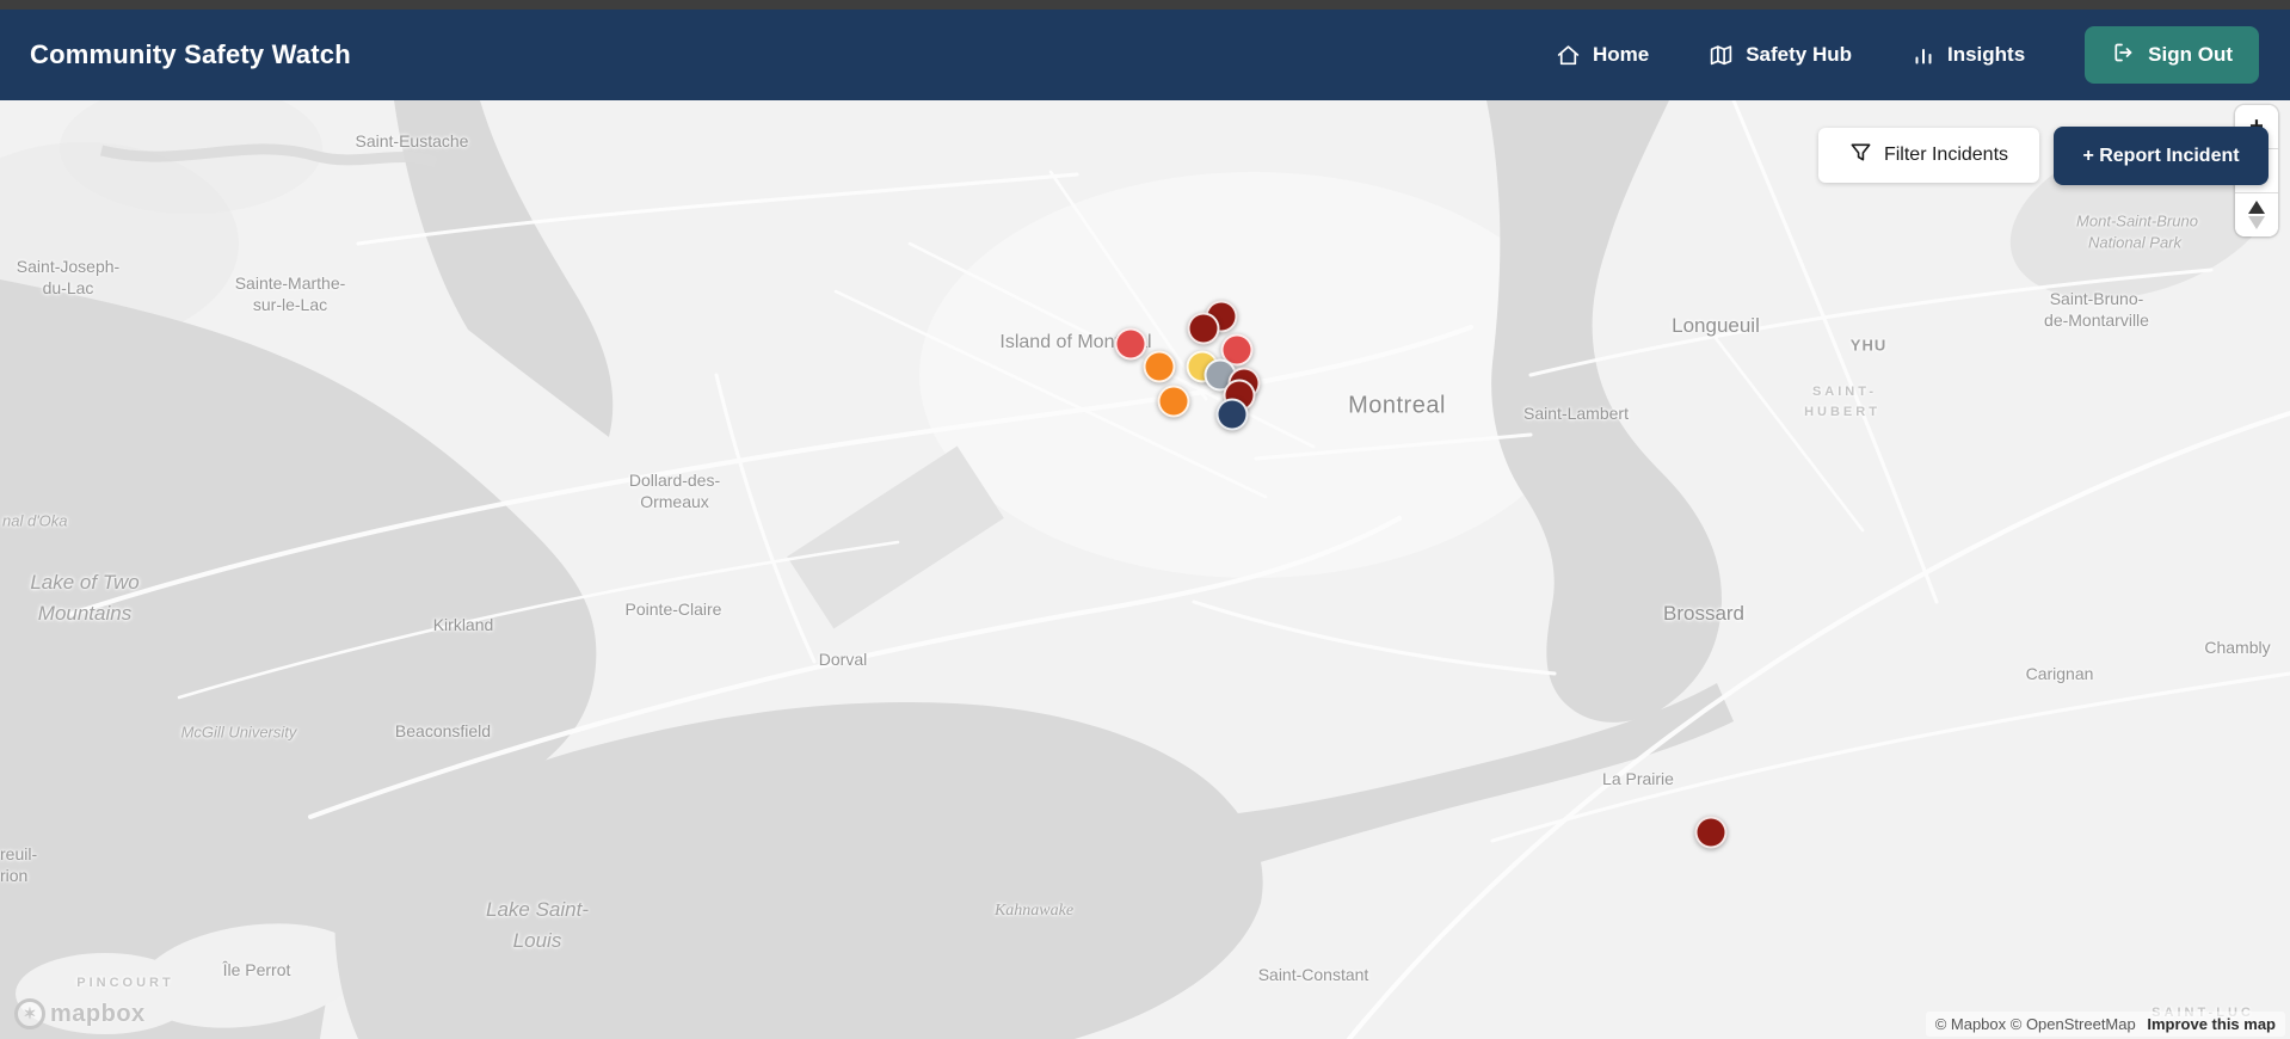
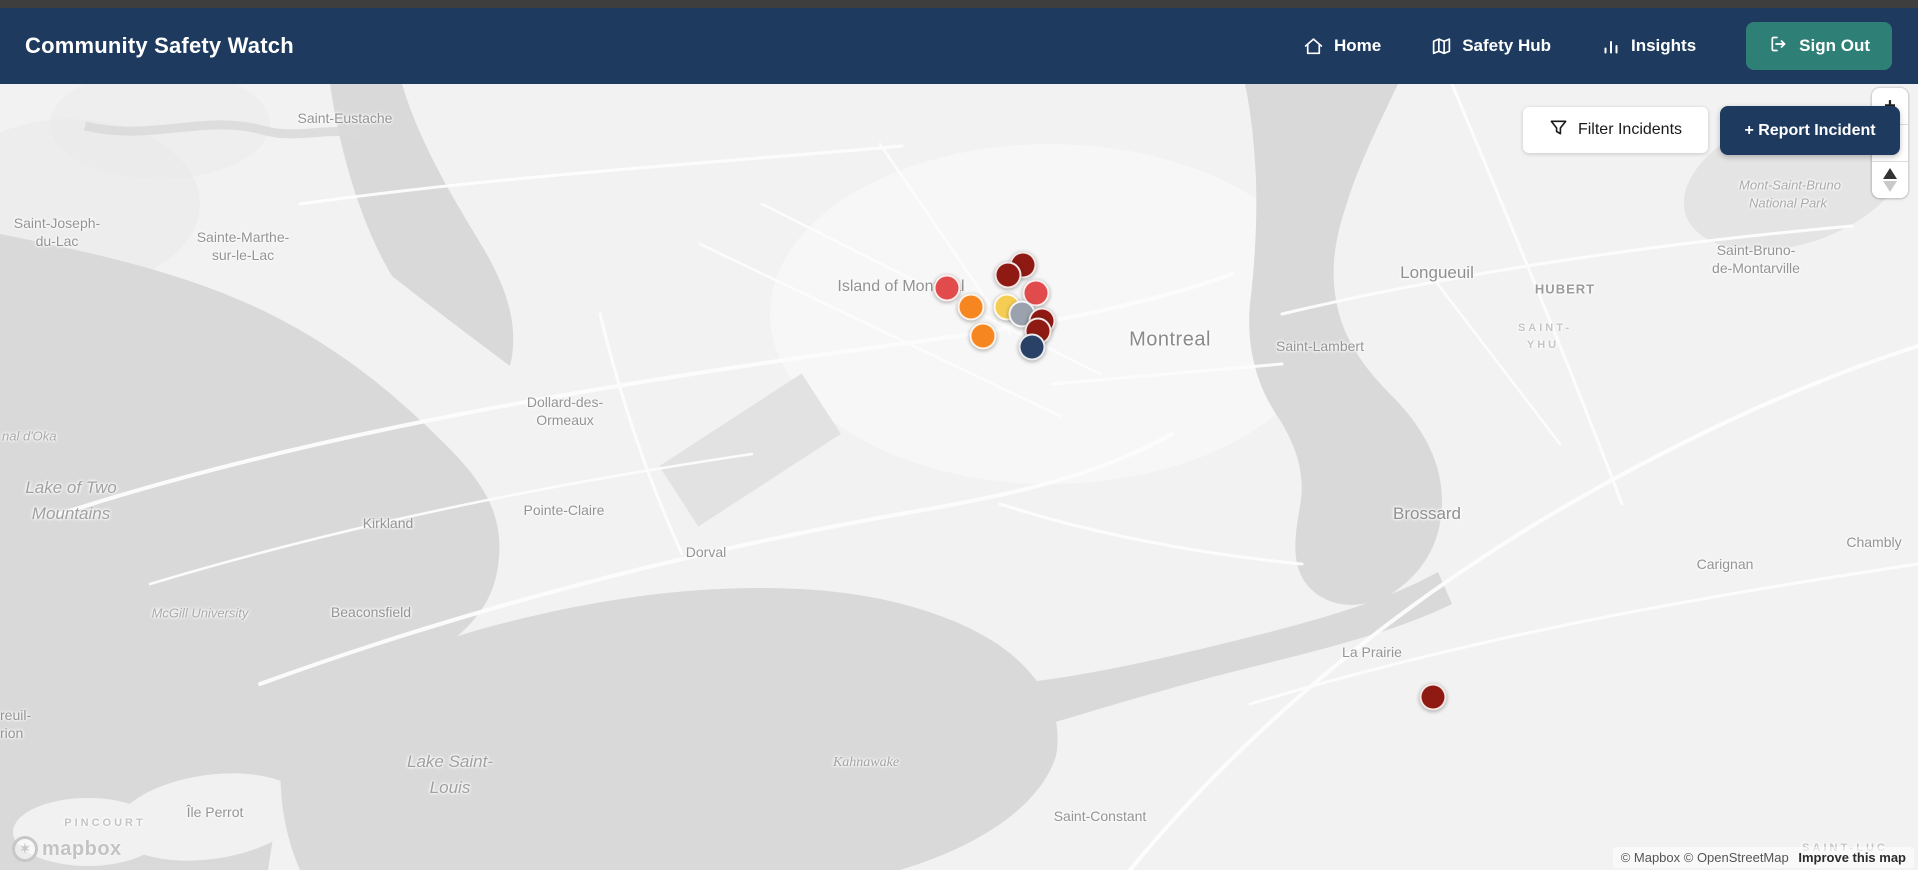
  Community Safety Watch
  Home
  Safety Hub
  Insights
  Sign Out
  Saint-Eustache
  Saint-Joseph-
  du-Lac
  Sainte-Marthe-
  sur-le-Lac
  nal d'Oka
  Lake of Two
  Mountains
  Dollard-des-
  Ormeaux
  Kirkland
  Pointe-Claire
  Dorval
  Beaconsfield
  McGill University
  Lake Saint-
  Louis
  Île Perrot
  PINCOURT
  reuil-
  rion
  Kahnawake
  Saint-Constant
  Island of Monl
  Montreal
  Saint-Lambert
  Longueuil
- YHU
+ HUBERT
  SAINT-
- HUBERT
+ YHU
  Mont-Saint-Bruno
  National Park
  Saint-Bruno-
  de-Montarville
  Brossard
  La Prairie
  Carignan
  Chambly
  SAINT-LUC
  Filter Incidents
  + Report Incident
  ✶
  mapbox
  © Mapbox © OpenStreetMap Improve this map
